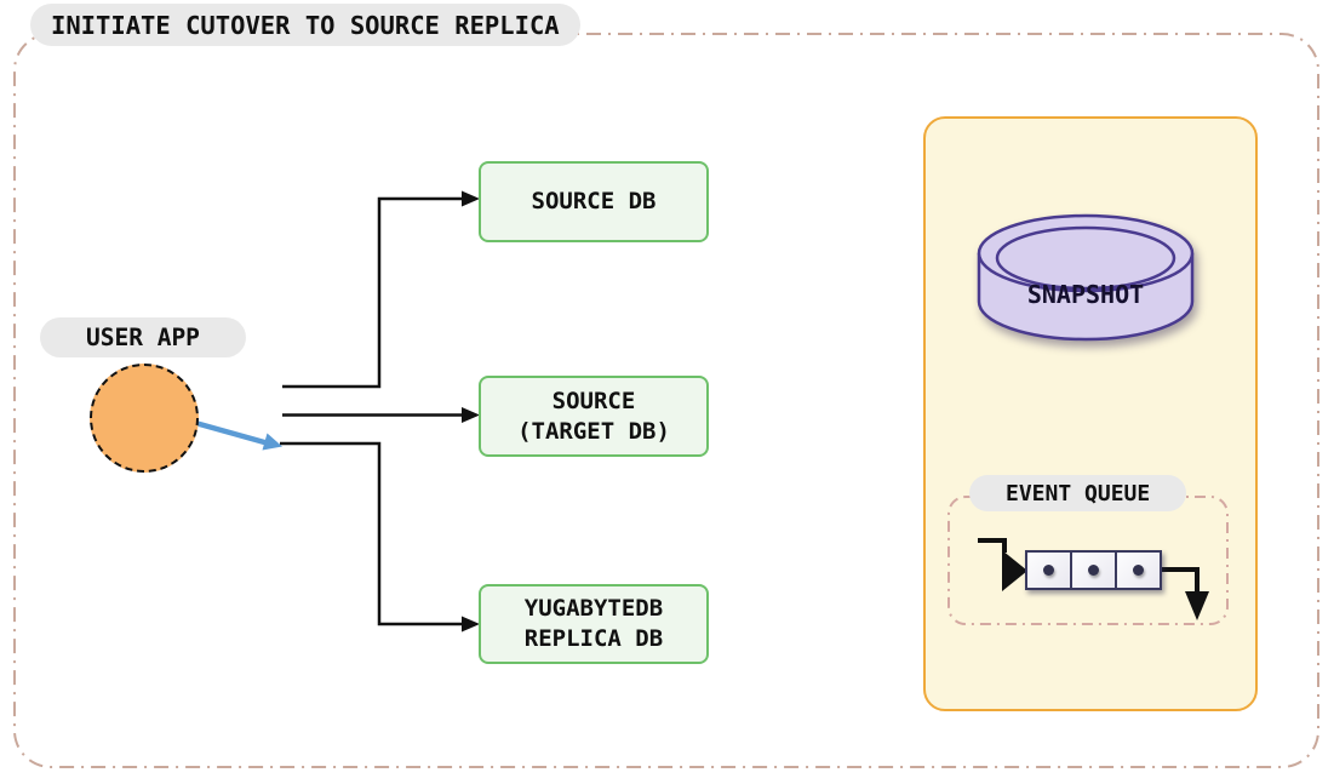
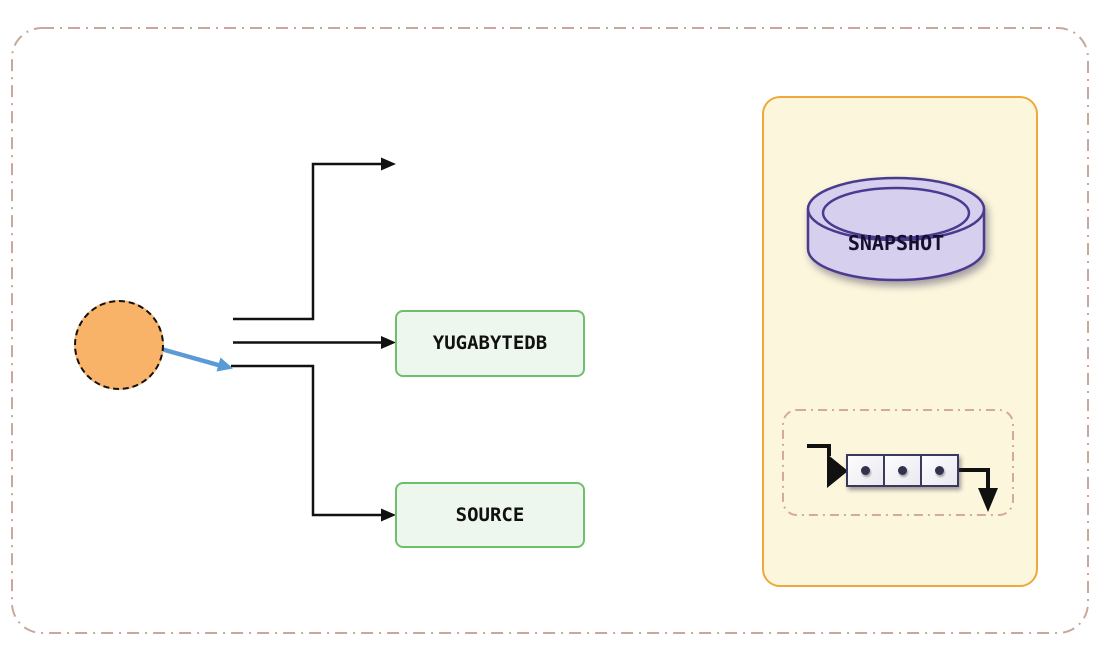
  SNAPSHOT
- INITIATE CUTOVER TO SOURCE REPLICA
- USER APP
- SOURCE DB
- SOURCE
+ YUGABYTEDB
- (TARGET DB)
- YUGABYTEDB
+ SOURCE
- REPLICA DB
- EVENT QUEUE
